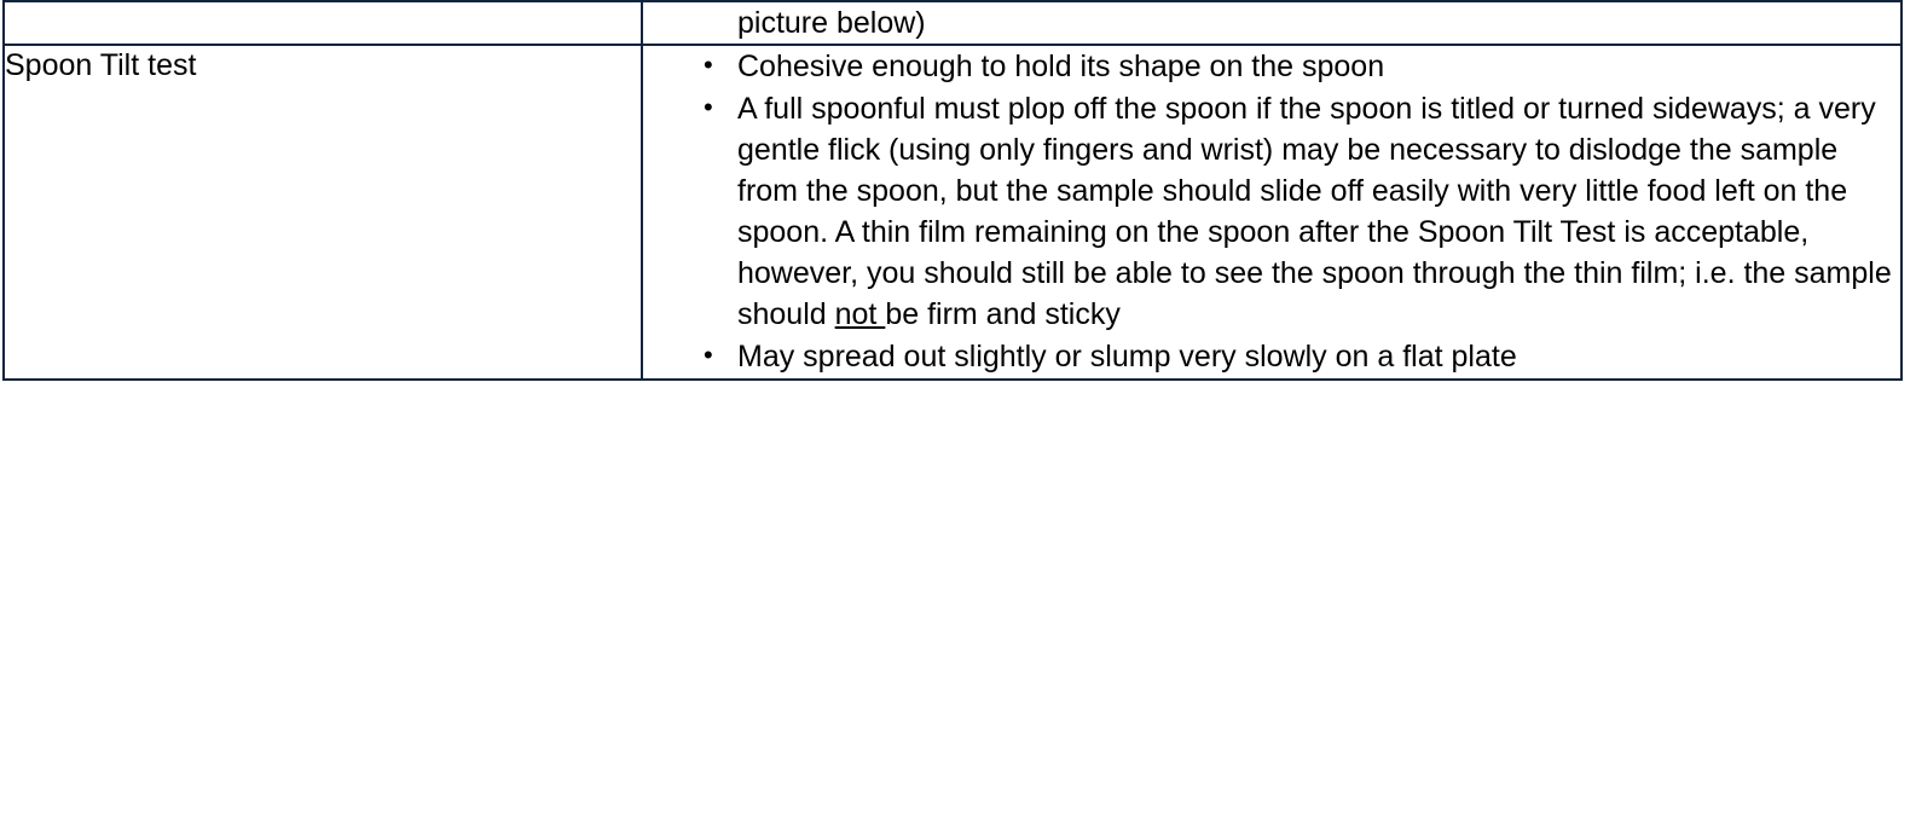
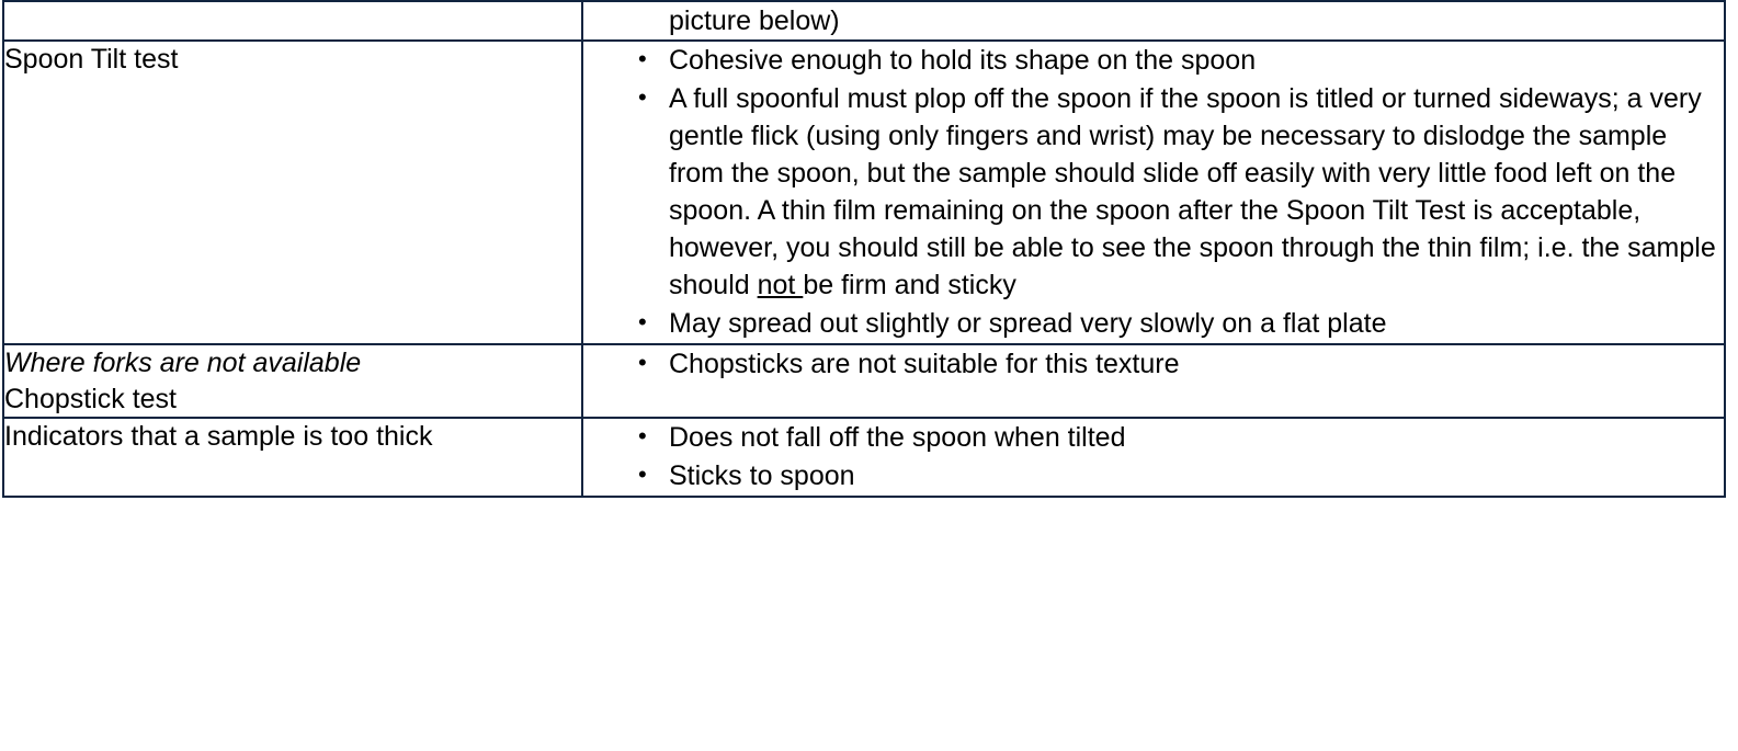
  	picture below)
- Spoon Tilt test	Cohesive enough to hold its shape on the spoon A full spoonful must plop off the spoon if the spoon is titled or turned sideways; a very gentle flick (using only fingers and wrist) may be necessary to dislodge the sample from the spoon, but the sample should slide off easily with very little food left on the spoon. A thin film remaining on the spoon after the Spoon Tilt Test is acceptable, however, you should still be able to see the spoon through the thin film; i.e. the sample should not be firm and sticky May spread out slightly or slump very slowly on a flat plate
+ Spoon Tilt test	Cohesive enough to hold its shape on the spoon A full spoonful must plop off the spoon if the spoon is titled or turned sideways; a very gentle flick (using only fingers and wrist) may be necessary to dislodge the sample from the spoon, but the sample should slide off easily with very little food left on the spoon. A thin film remaining on the spoon after the Spoon Tilt Test is acceptable, however, you should still be able to see the spoon through the thin film; i.e. the sample should not be firm and sticky May spread out slightly or spread very slowly on a flat plate
+ Where forks are not available Chopstick test	Chopsticks are not suitable for this texture
+ Indicators that a sample is too thick	Does not fall off the spoon when tilted Sticks to spoon
